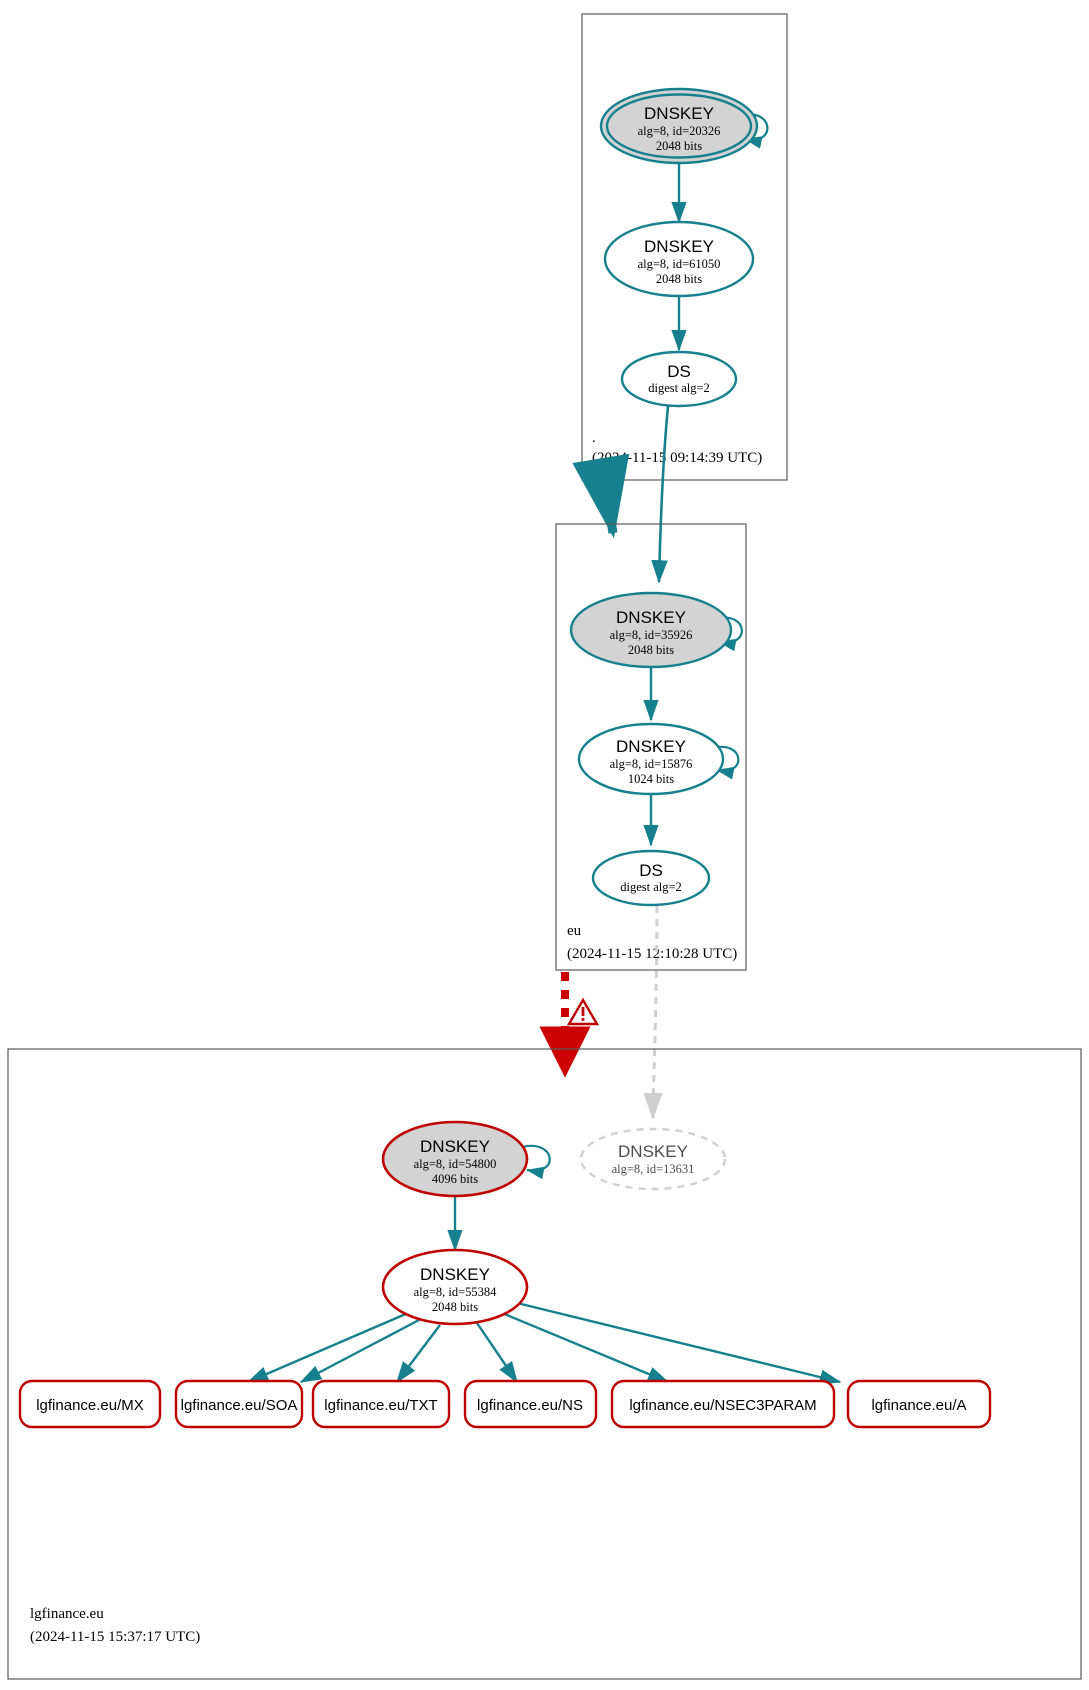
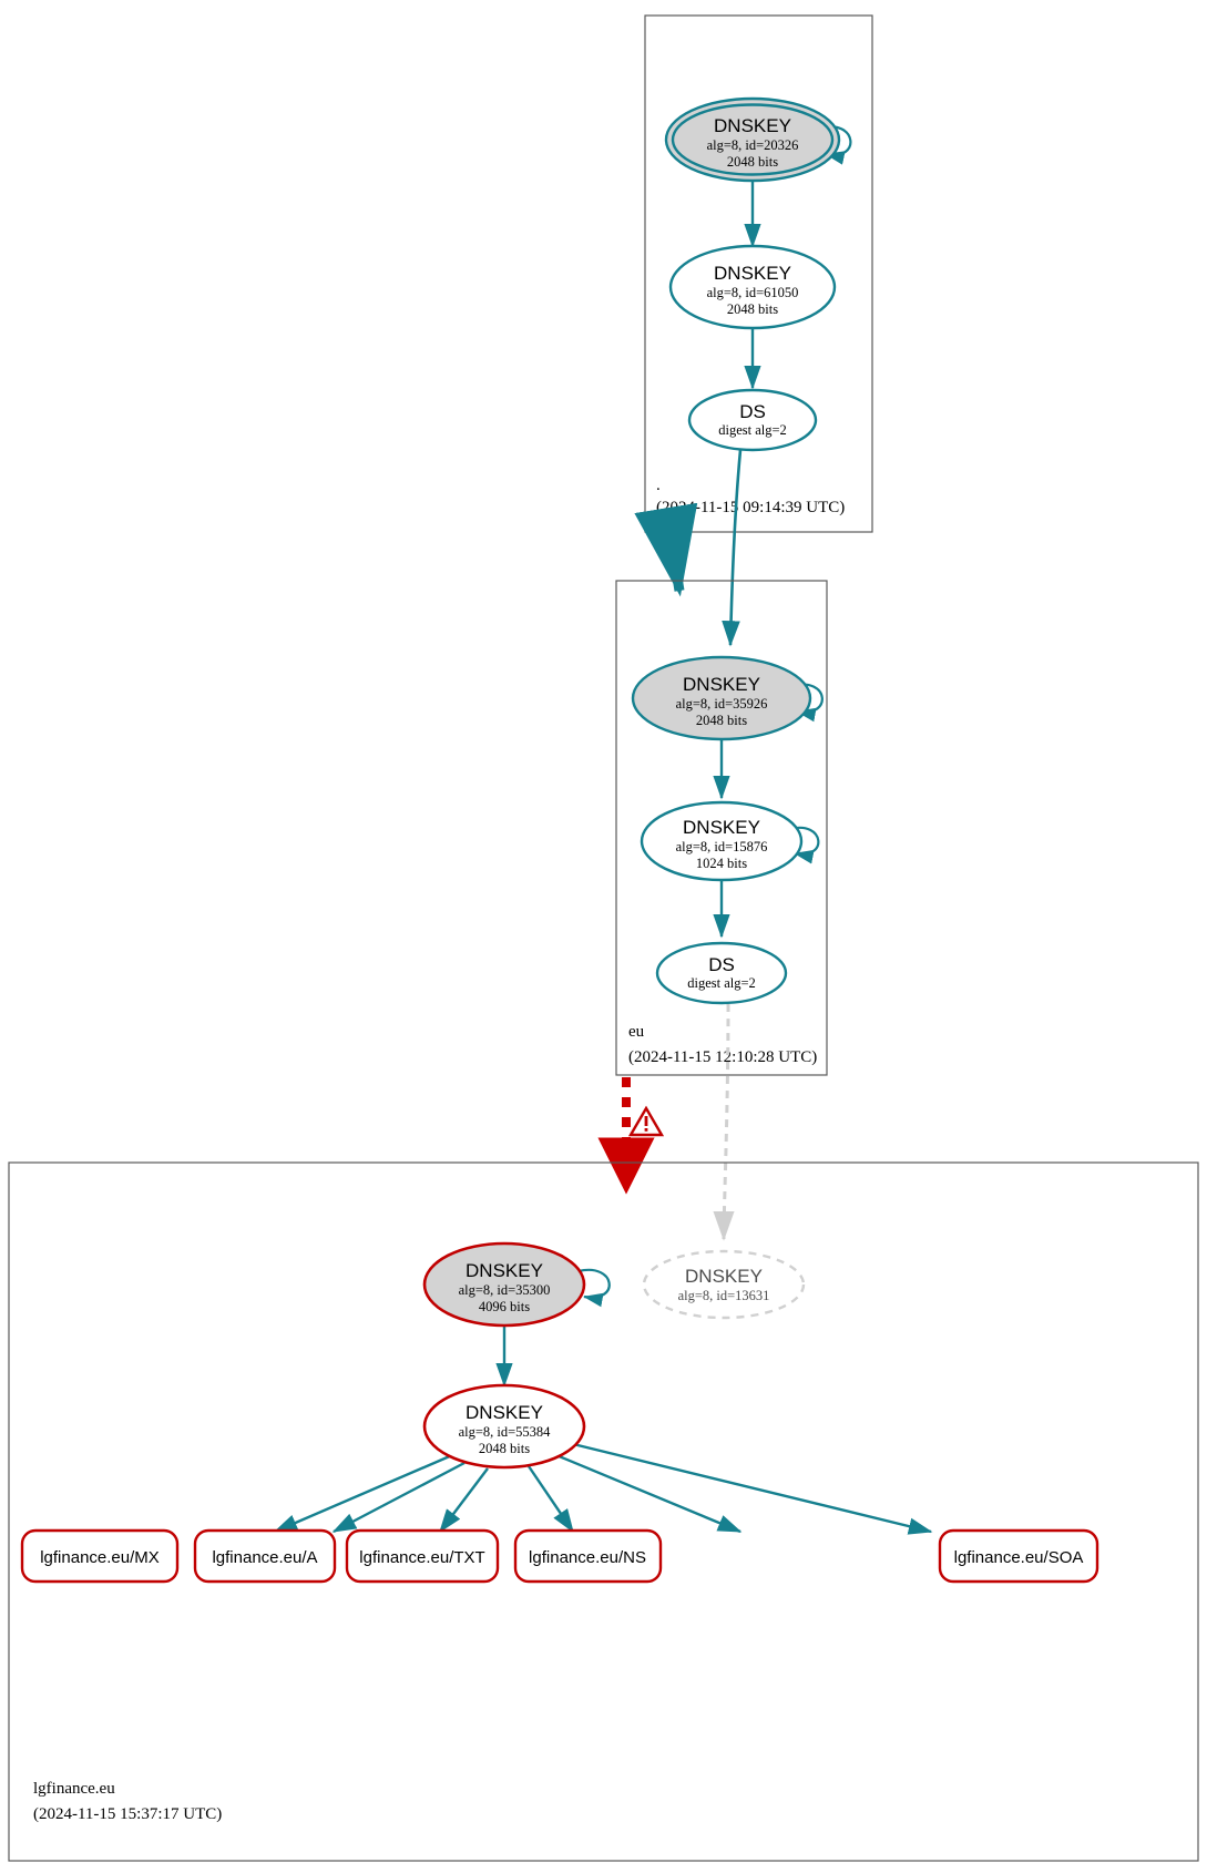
  .
  (2024-11-15 09:14:39 UTC)
  DNSKEY
  alg=8, id=20326
  2048 bits
  DNSKEY
  alg=8, id=61050
  2048 bits
  DS
  digest alg=2
  eu
  (2024-11-15 12:10:28 UTC)
  DNSKEY
  alg=8, id=35926
  2048 bits
  DNSKEY
  alg=8, id=15876
  1024 bits
  DS
  digest alg=2
  lgfinance.eu
  (2024-11-15 15:37:17 UTC)
  DNSKEY
- alg=8, id=54800
+ alg=8, id=35300
  4096 bits
  DNSKEY
  alg=8, id=55384
  2048 bits
  DNSKEY
  alg=8, id=13631
  lgfinance.eu/MX
- lgfinance.eu/SOA
+ lgfinance.eu/A
  lgfinance.eu/TXT
  lgfinance.eu/NS
- lgfinance.eu/NSEC3PARAM
- lgfinance.eu/A
+ lgfinance.eu/SOA
